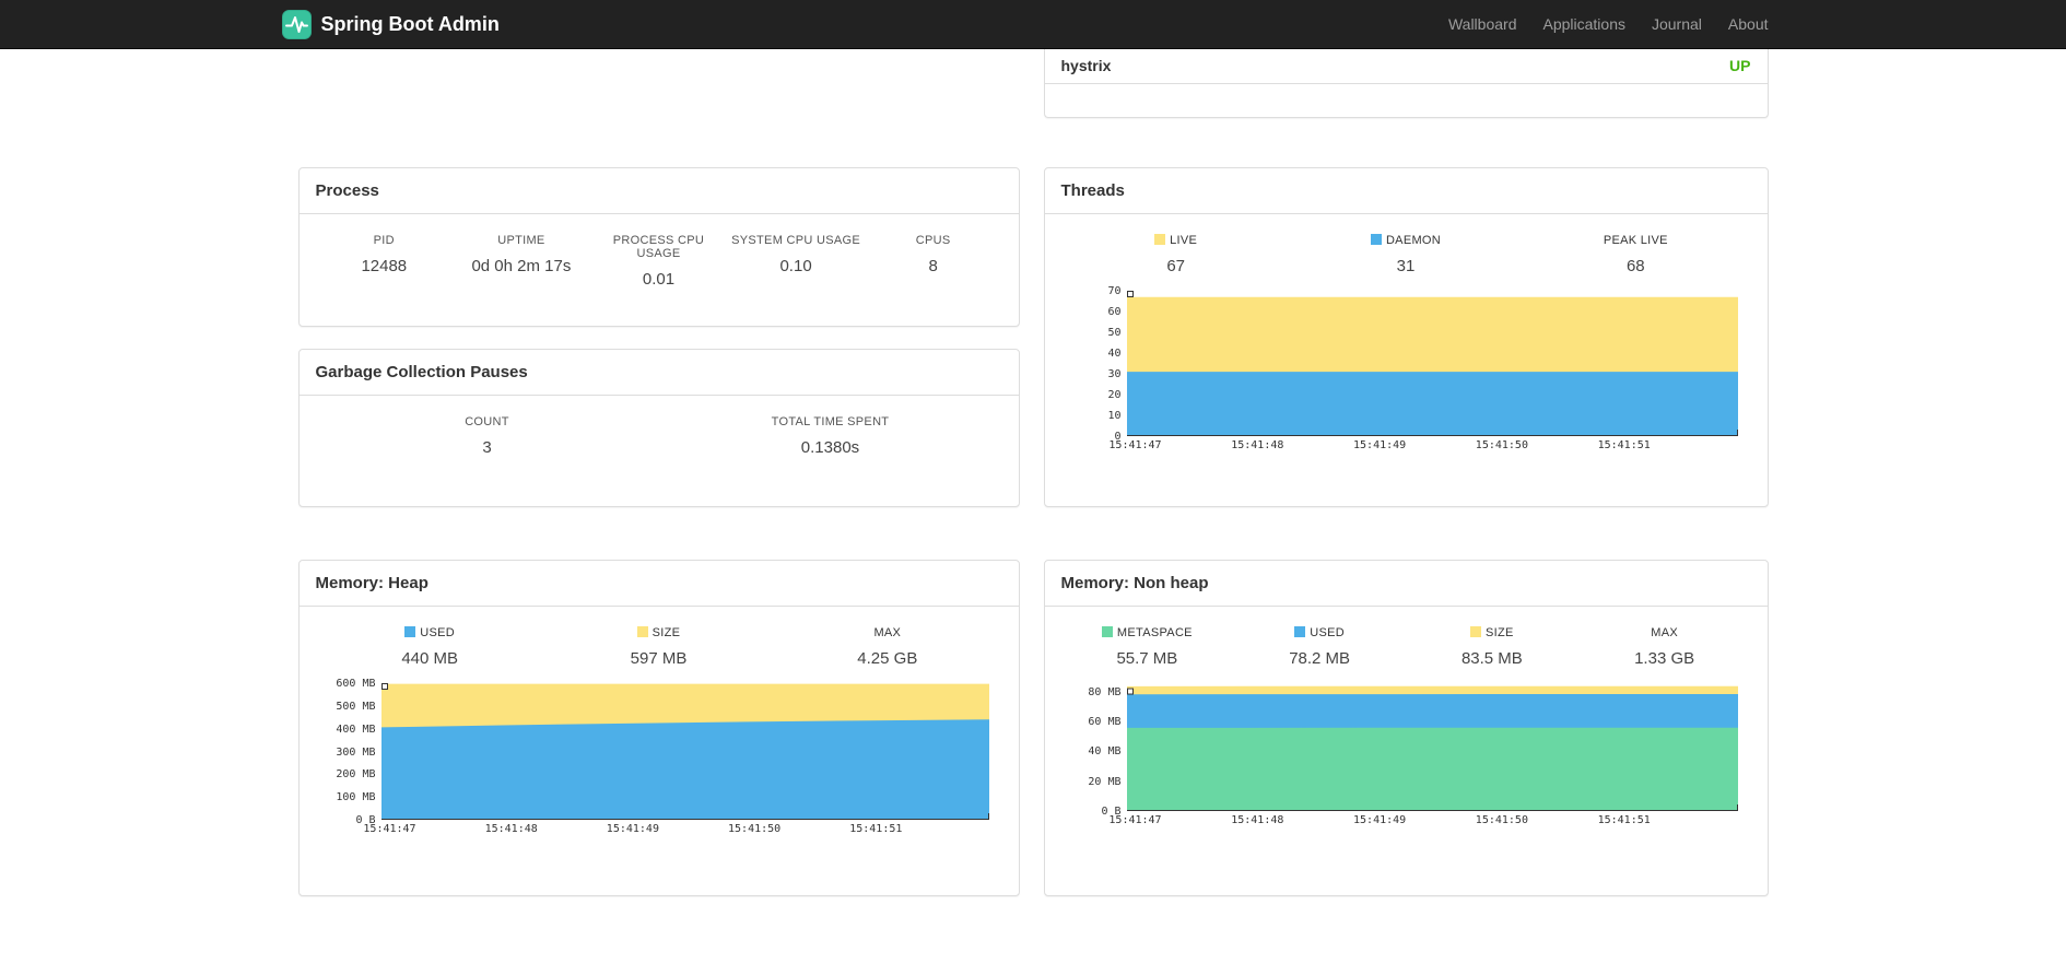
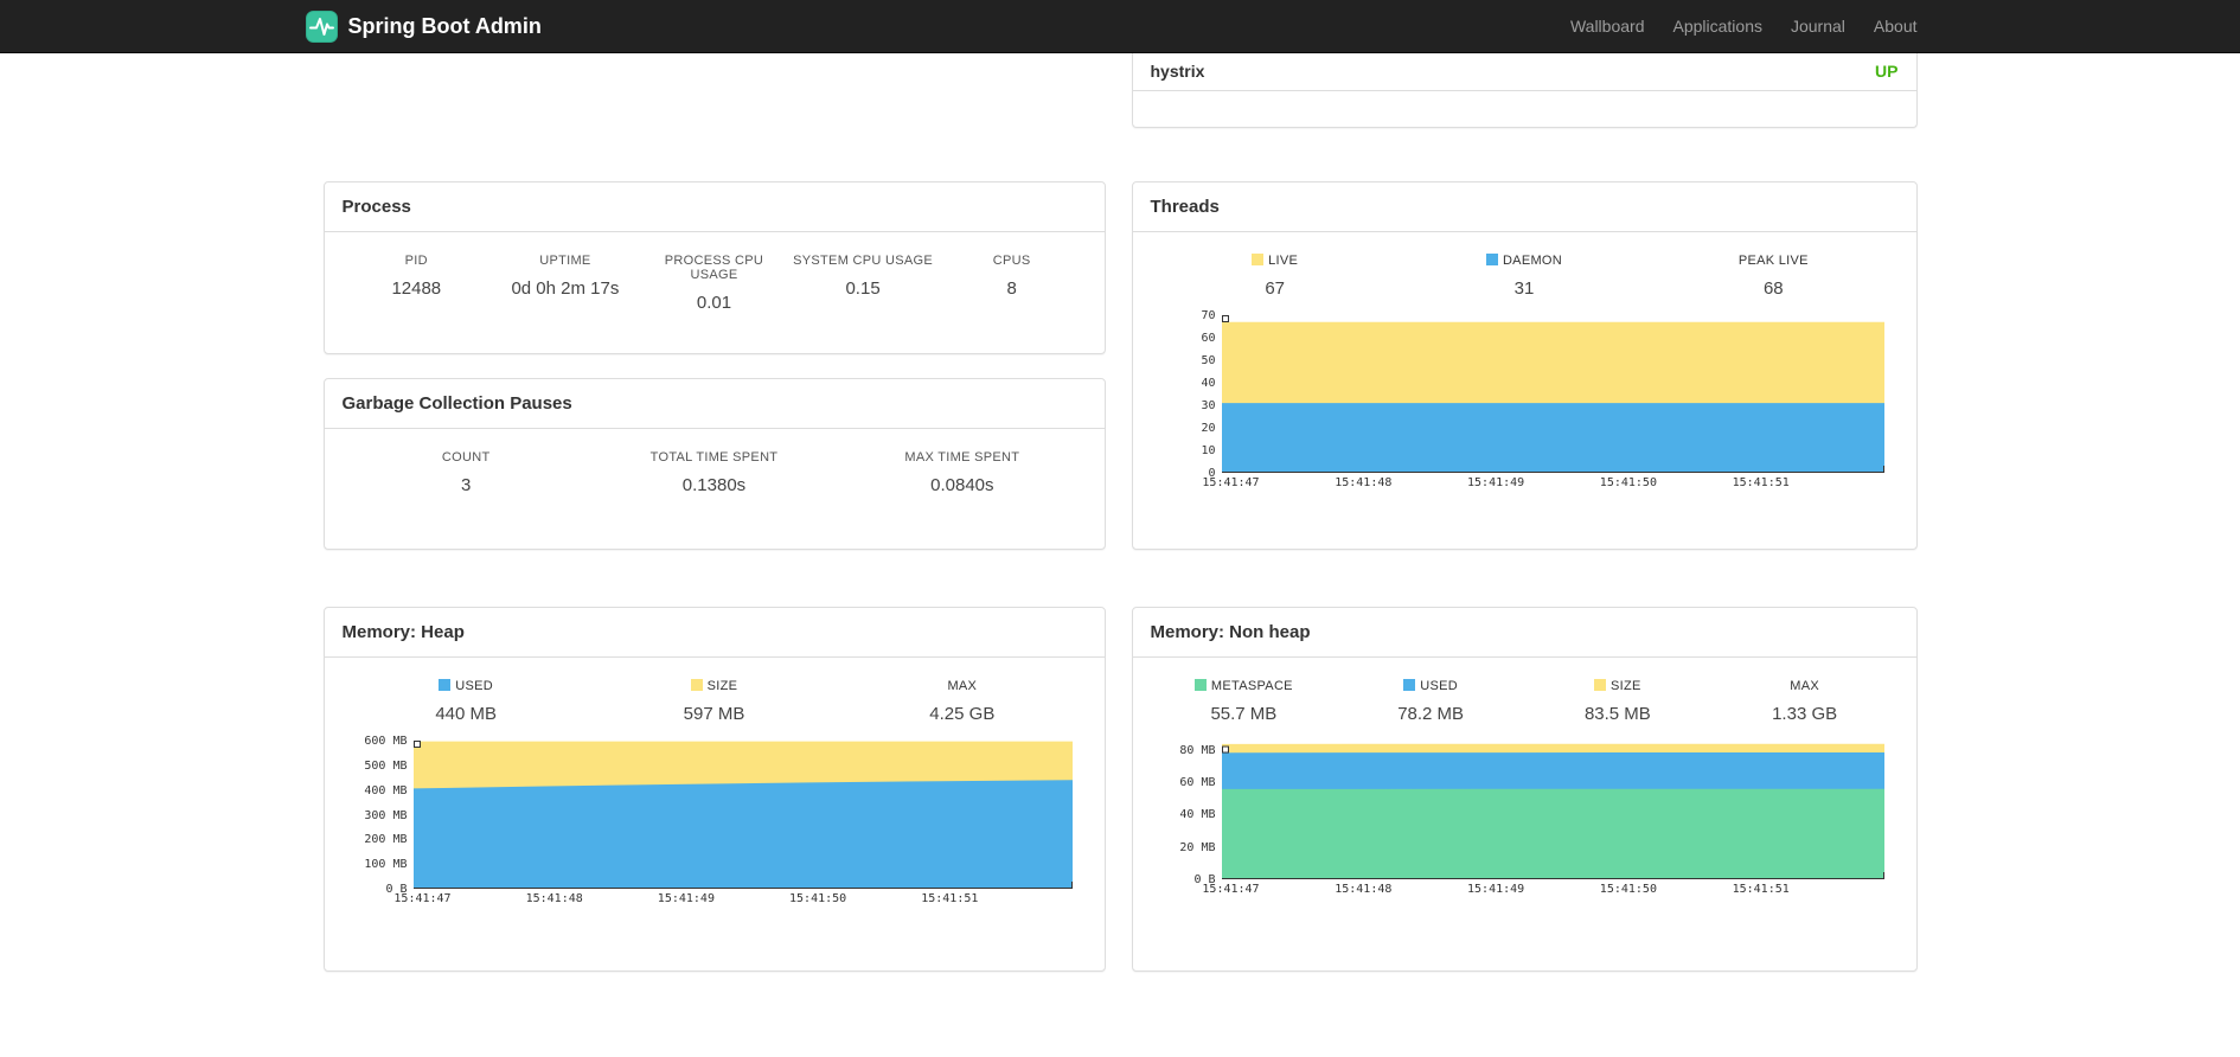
  Spring Boot Admin
  Wallboard
  Applications
  Journal
  About
  Process
  PID
  12488
  UPTIME
  0d 0h 2m 17s
  PROCESS CPU USAGE
  0.01
  SYSTEM CPU USAGE
- 0.10
+ 0.15
  CPUS
  8
  Garbage Collection Pauses
  COUNT
  3
  TOTAL TIME SPENT
  0.1380s
+ MAX TIME SPENT
+ 0.0840s
  hystrix
  UP
  Threads
  LIVE
  67
  DAEMON
  31
  PEAK LIVE
  68
  70
  60
  50
  40
  30
  20
  10
  0
  15:41:47
  15:41:48
  15:41:49
  15:41:50
  15:41:51
  Memory: Heap
  USED
  440 MB
  SIZE
  597 MB
  MAX
  4.25 GB
  600 MB
  500 MB
  400 MB
  300 MB
  200 MB
  100 MB
  0 B
  15:41:47
  15:41:48
  15:41:49
  15:41:50
  15:41:51
  Memory: Non heap
  METASPACE
  55.7 MB
  USED
  78.2 MB
  SIZE
  83.5 MB
  MAX
  1.33 GB
  80 MB
  60 MB
  40 MB
  20 MB
  0 B
  15:41:47
  15:41:48
  15:41:49
  15:41:50
  15:41:51
